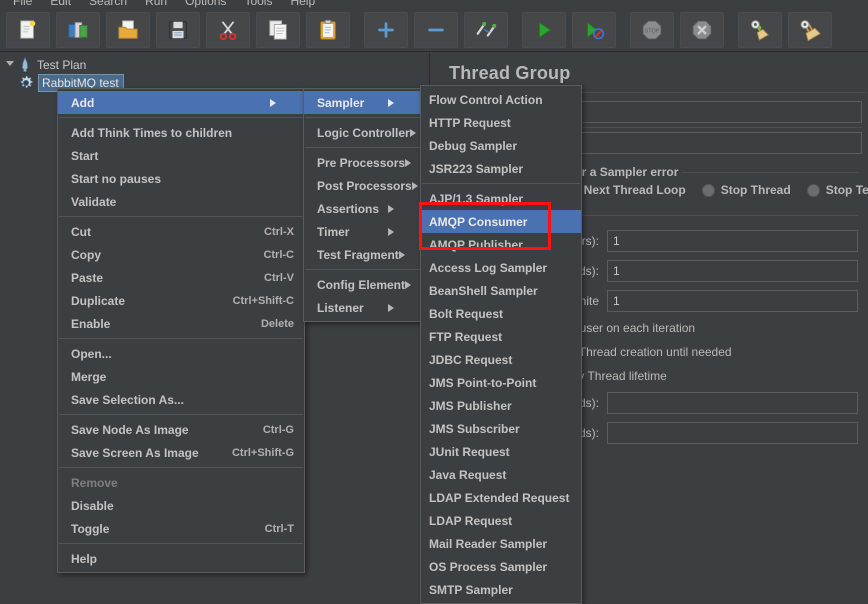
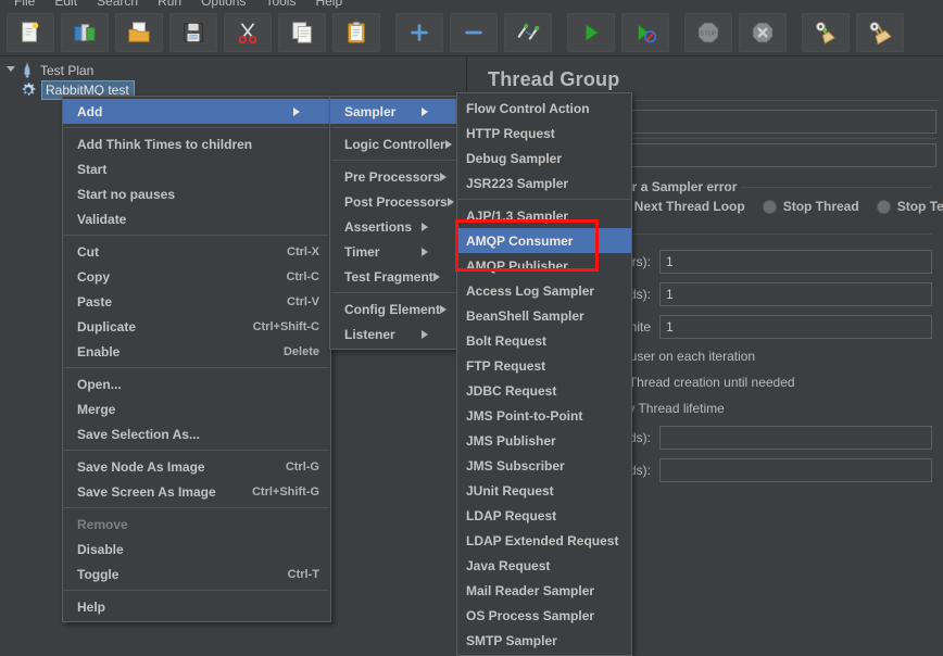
  File
  Edit
  Search
  Run
  Options
  Tools
  Help
  Test Plan
  RabbitMQ test
  Thread Group
  Next Thread Loop
  Stop Thread
  Stop Te
  1
  1
  1
  user on each iteration
  Thread creation until needed
  Add
  Add Think Times to children
  Start
  Start no pauses
  Validate
  Cut
  Ctrl-X
  Copy
  Ctrl-C
  Paste
  Ctrl-V
  Duplicate
  Ctrl+Shift-C
  Enable
  Delete
  Open...
  Merge
  Save Selection As...
  Save Node As Image
  Ctrl-G
  Save Screen As Image
  Ctrl+Shift-G
  Remove
  Disable
  Toggle
  Ctrl-T
  Help
  Sampler
  Logic Controller
  Pre Processors
  Post Processors
  Assertions
  Timer
  Test Fragment
  Config Element
  Listener
  Flow Control Action
  HTTP Request
  Debug Sampler
  JSR223 Sampler
  AJP/1.3 Sampler
  AMQP Consumer
  AMQP Publisher
  Access Log Sampler
  BeanShell Sampler
  Bolt Request
  FTP Request
  JDBC Request
  JMS Point-to-Point
  JMS Publisher
  JMS Subscriber
  JUnit Request
- Java Request
+ LDAP Request
  LDAP Extended Request
- LDAP Request
+ Java Request
  Mail Reader Sampler
  OS Process Sampler
  SMTP Sampler
